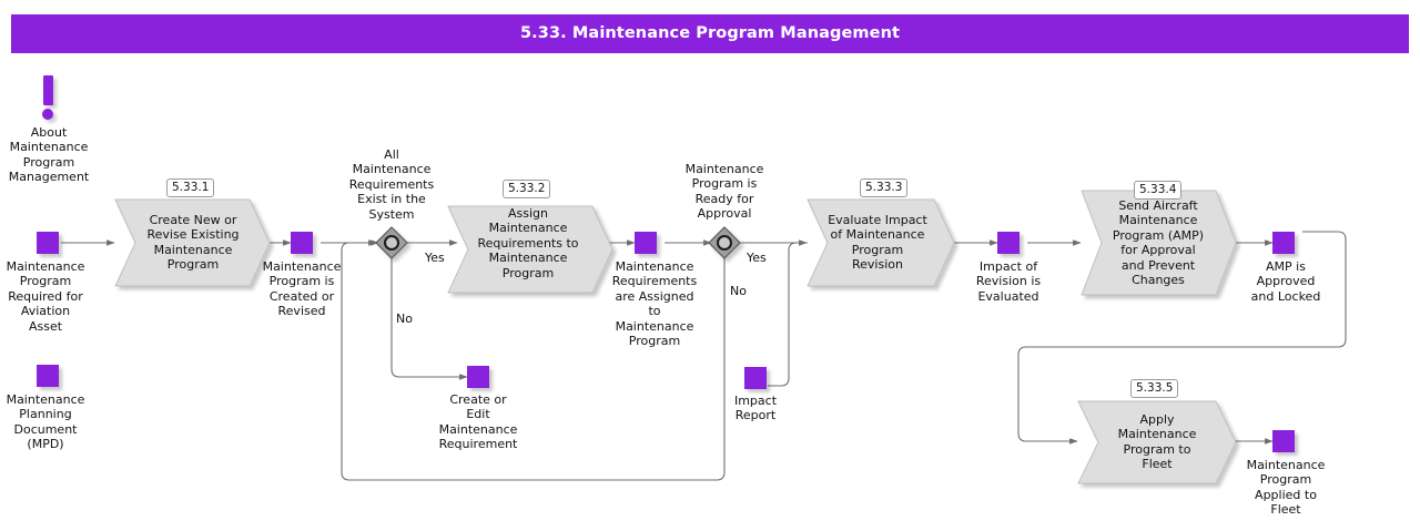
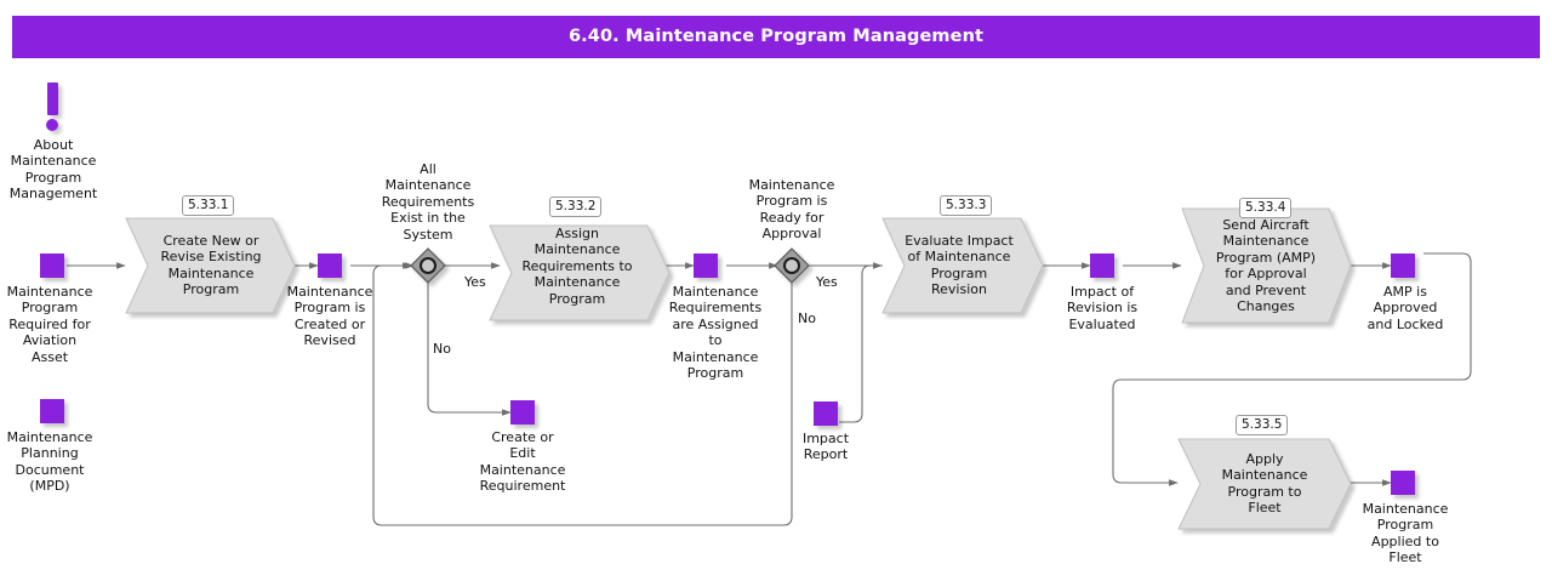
- 5.33. Maintenance Program Management
+ 6.40. Maintenance Program Management
  About
  Maintenance
  Program
  Management
  Maintenance
  Program
  Required for
  Aviation
  Asset
  Maintenance
  Planning
  Document
  (MPD)
  Maintenance
  Program is
  Created or
  Revised
  Create or
  Edit
  Maintenance
  Requirement
  Maintenance
  Requirements
  are Assigned
  to
  Maintenance
  Program
  Impact
  Report
  Impact of
  Revision is
  Evaluated
  AMP is
  Approved
  and Locked
  Maintenance
  Program
  Applied to
  Fleet
  5.33.1
  Create New or
  Revise Existing
  Maintenance
  Program
  5.33.2
  Assign
  Maintenance
  Requirements to
  Maintenance
  Program
  5.33.3
  Evaluate Impact
  of Maintenance
  Program
  Revision
  5.33.4
  Send Aircraft
  Maintenance
  Program (AMP)
  for Approval
  and Prevent
  Changes
  5.33.5
  Apply
  Maintenance
  Program to
  Fleet
  All
  Maintenance
  Requirements
  Exist in the
  System
  Yes
  No
  Maintenance
  Program is
  Ready for
  Approval
  Yes
  No
